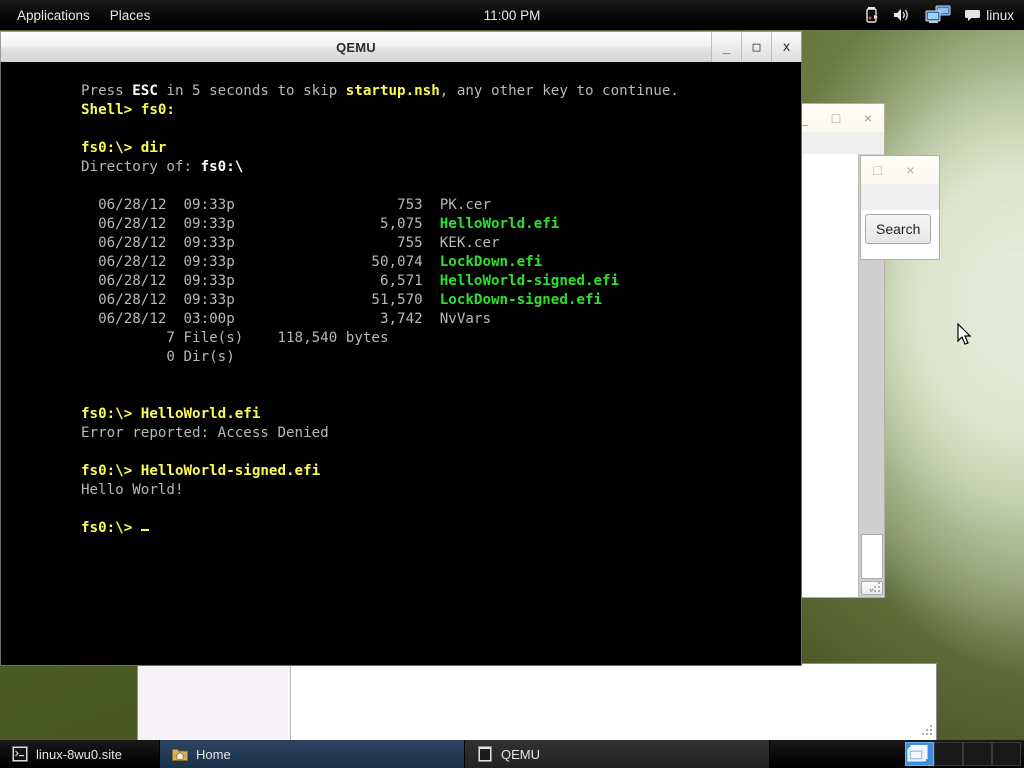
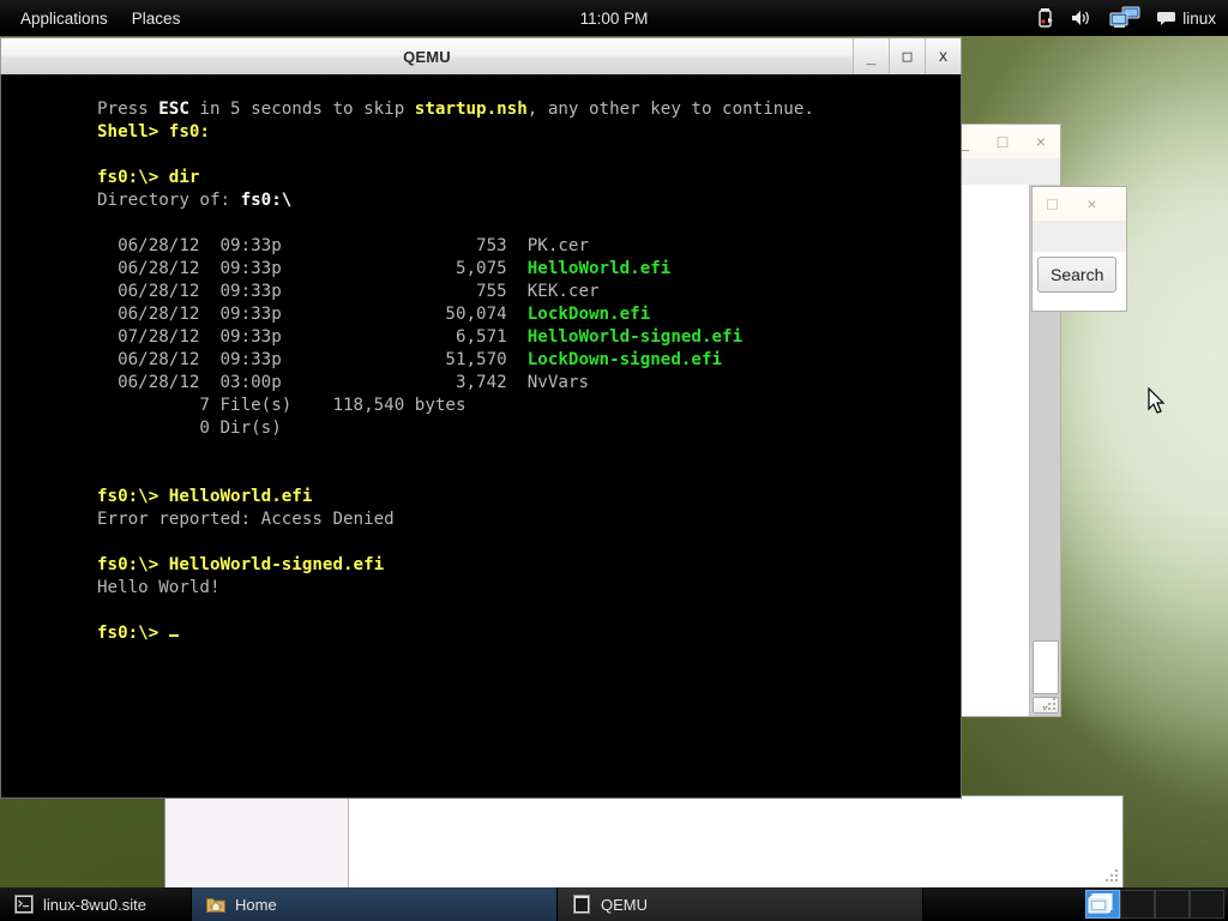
  _
  □
  ×
  □
  ×
  Search
  QEMU
  _
  □
  x
  Press ESC in 5 seconds to skip startup.nsh, any other key to continue.
  Shell> fs0:
  fs0:\> dir
  Directory of: fs0:\
  06/28/12 09:33p 753 PK.cer
  06/28/12 09:33p 5,075 HelloWorld.efi
  06/28/12 09:33p 755 KEK.cer
  06/28/12 09:33p 50,074 LockDown.efi
- 06/28/12 09:33p 6,571 HelloWorld-signed.efi
+ 07/28/12 09:33p 6,571 HelloWorld-signed.efi
  06/28/12 09:33p 51,570 LockDown-signed.efi
  06/28/12 03:00p 3,742 NvVars
  7 File(s) 118,540 bytes
  0 Dir(s)
  fs0:\> HelloWorld.efi
  Error reported: Access Denied
  fs0:\> HelloWorld-signed.efi
  Hello World!
  fs0:\>
  Applications
  Places
  11:00 PM
  linux
  linux-8wu0.site
  Home
  QEMU
